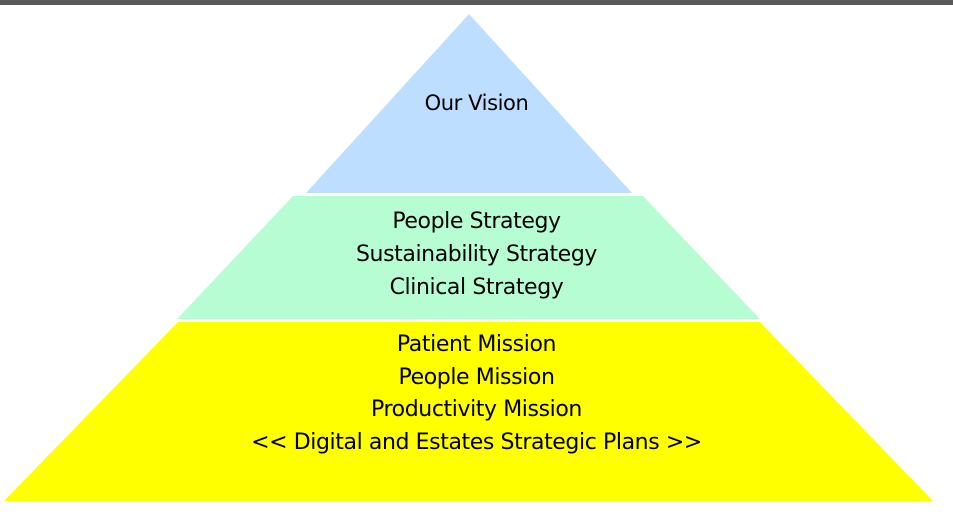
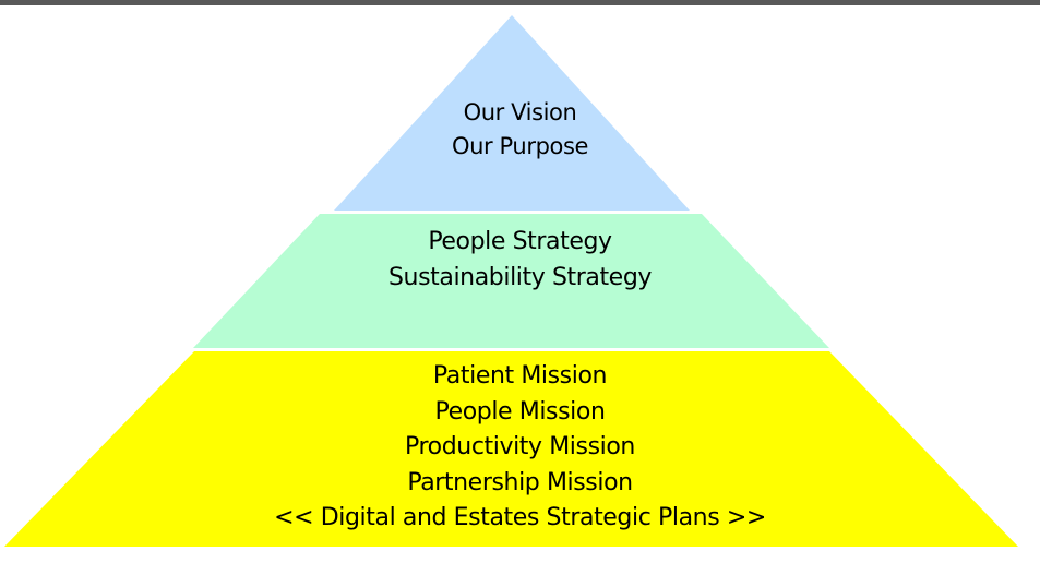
  Our Vision
+ Our Purpose
  People Strategy
  Sustainability Strategy
- Clinical Strategy
  Patient Mission
  People Mission
  Productivity Mission
+ Partnership Mission
  << Digital and Estates Strategic Plans >>
